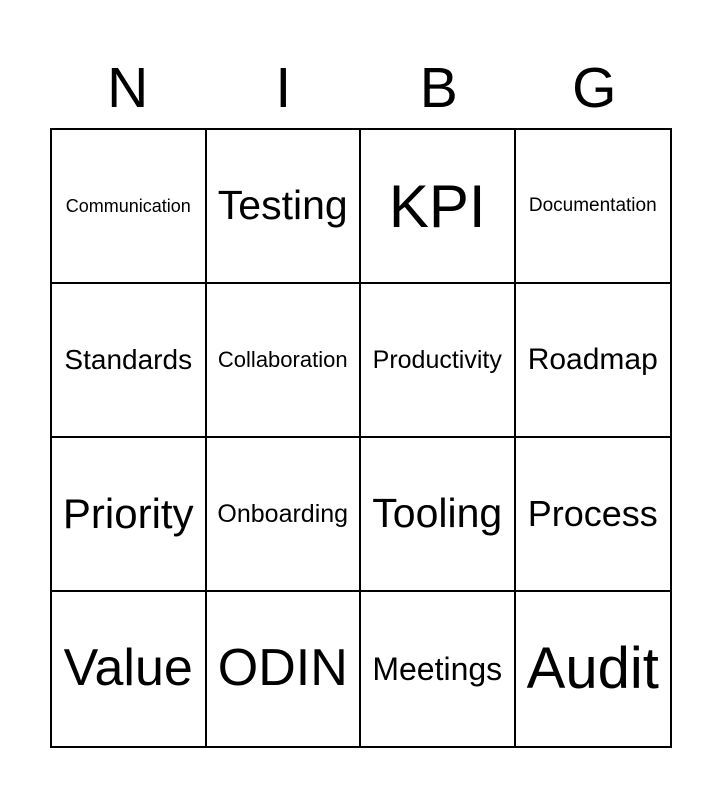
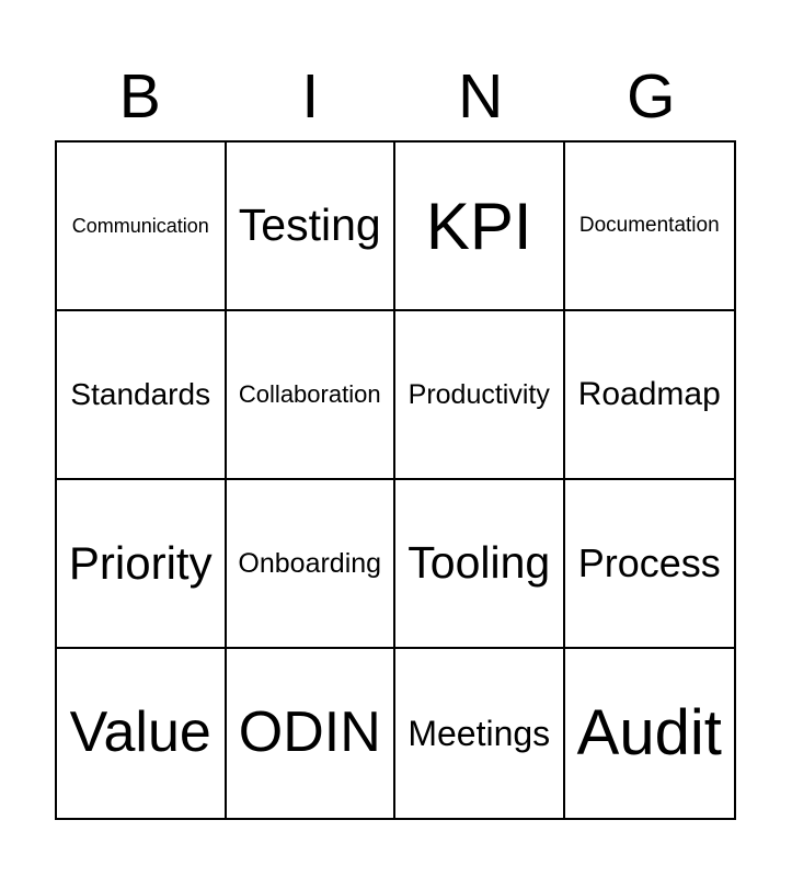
- N
+ B
  I
- B
+ N
  G
  Communication
  Testing
  KPI
  Documentation
  Standards
  Collaboration
  Productivity
  Roadmap
  Priority
  Onboarding
  Tooling
  Process
  Value
  ODIN
  Meetings
  Audit
